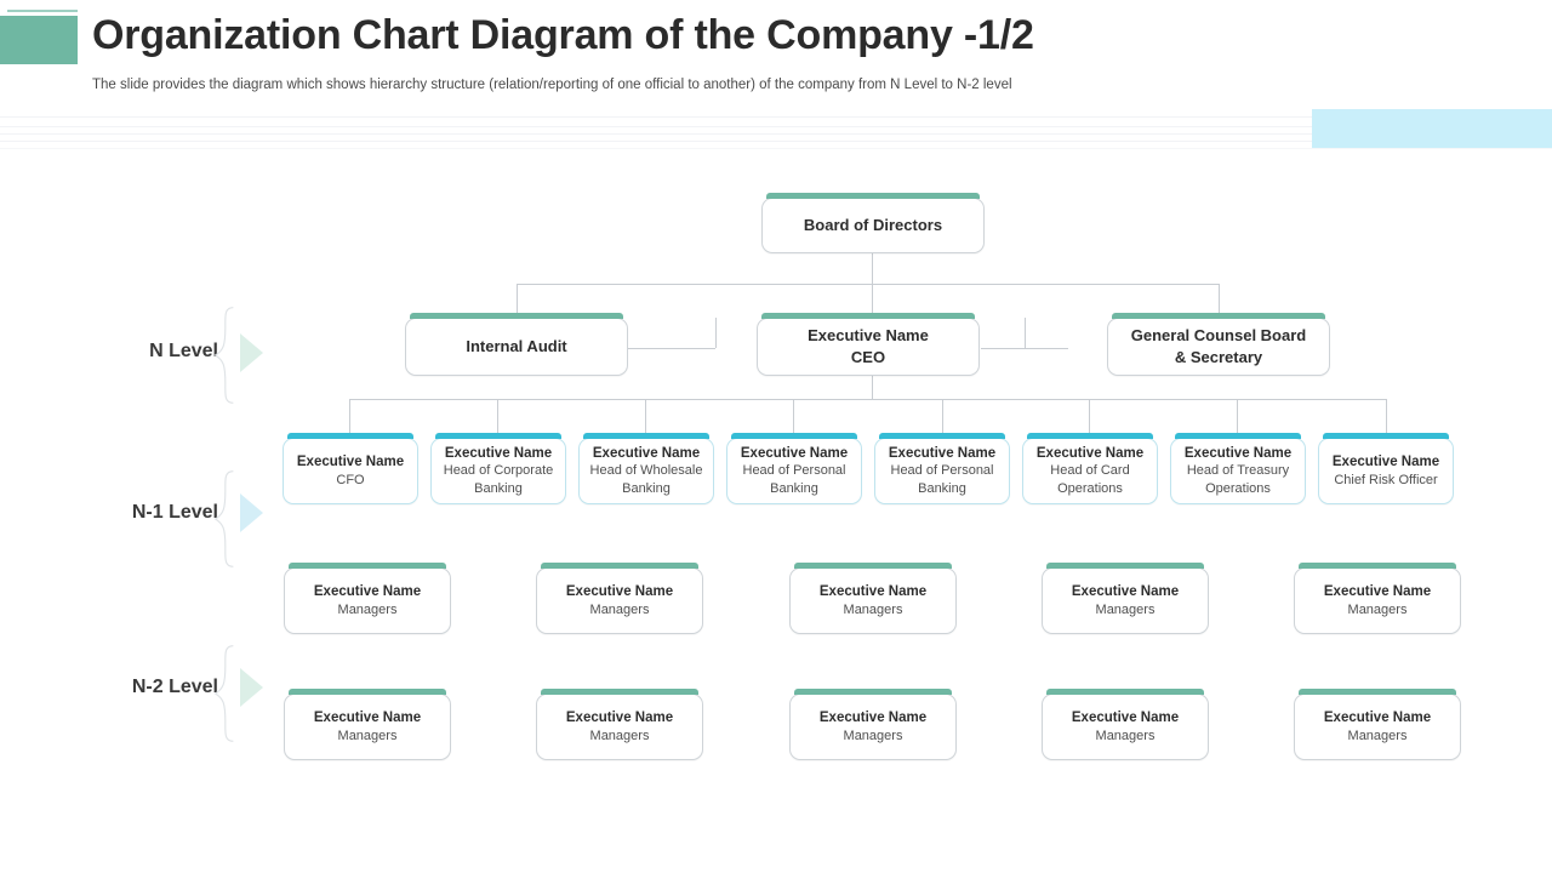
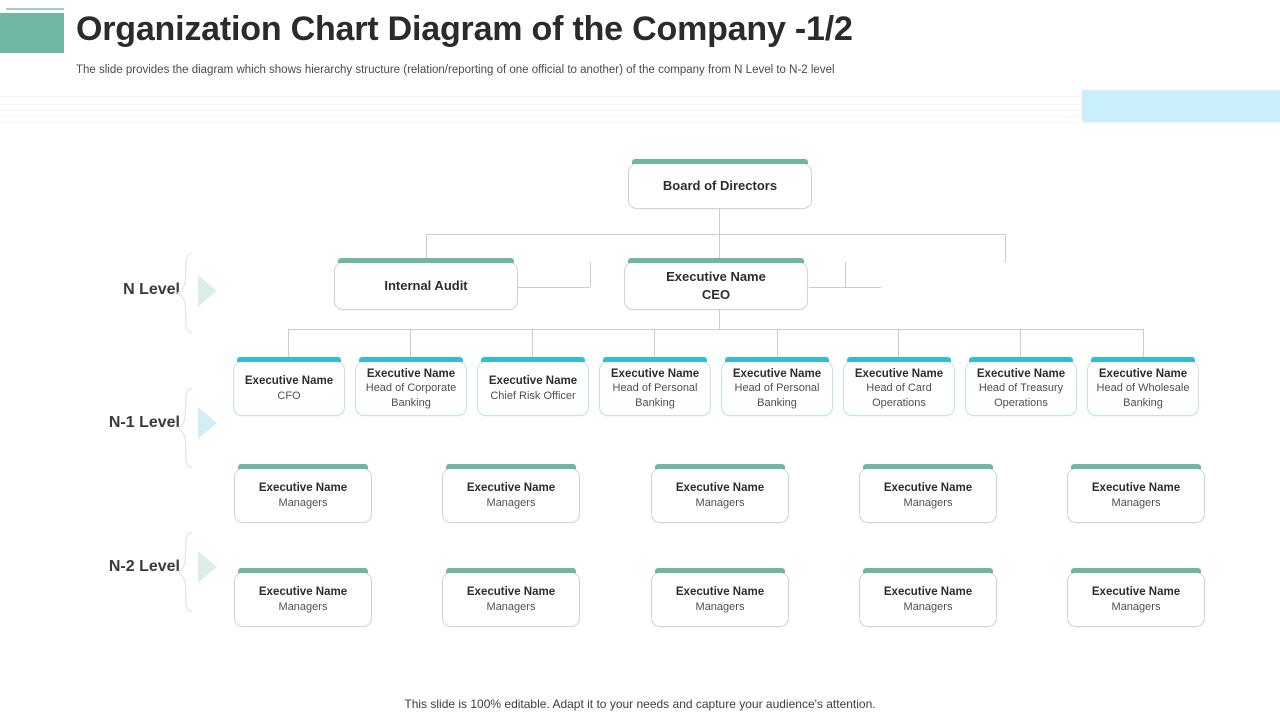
  Organization Chart Diagram of the Company -1/2
  The slide provides the diagram which shows hierarchy structure (relation/reporting of one official to another) of the company from N Level to N-2 level
  N Level
  N-1 Level
  N-2 Level
  Board of Directors
  Internal Audit
  Executive Name
  CEO
- General Counsel Board
- & Secretary
  Executive Name
  CFO
  Executive Name
  Head of Corporate Banking
  Executive Name
- Head of Wholesale Banking
+ Chief Risk Officer
  Executive Name
  Head of Personal Banking
  Executive Name
  Head of Personal Banking
  Executive Name
  Head of Card Operations
  Executive Name
  Head of Treasury Operations
  Executive Name
- Chief Risk Officer
+ Head of Wholesale Banking
  Executive Name
  Managers
  Executive Name
  Managers
  Executive Name
  Managers
  Executive Name
  Managers
  Executive Name
  Managers
  Executive Name
  Managers
  Executive Name
  Managers
  Executive Name
  Managers
  Executive Name
  Managers
  Executive Name
  Managers
+ This slide is 100% editable. Adapt it to your needs and capture your audience's attention.
